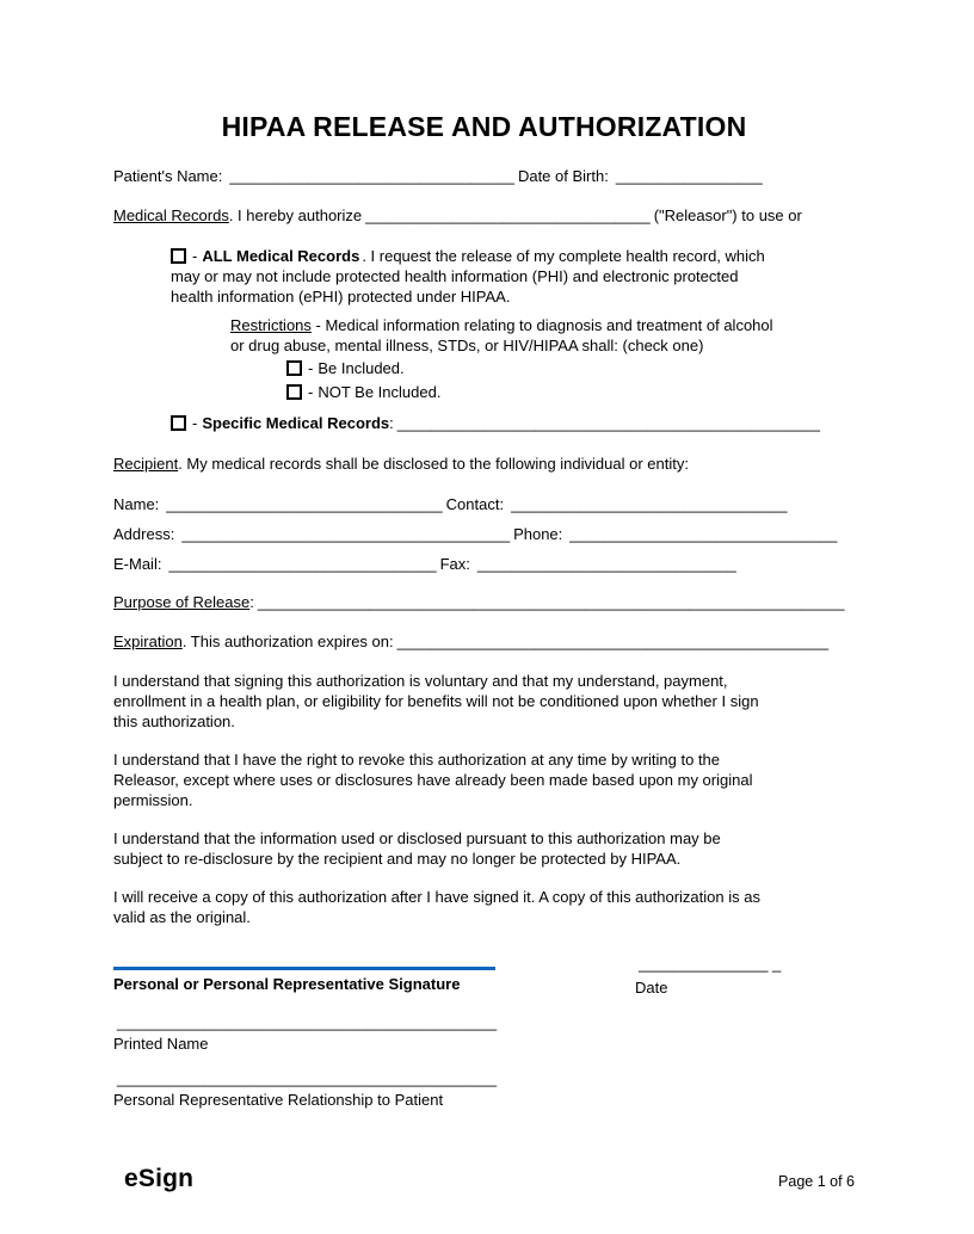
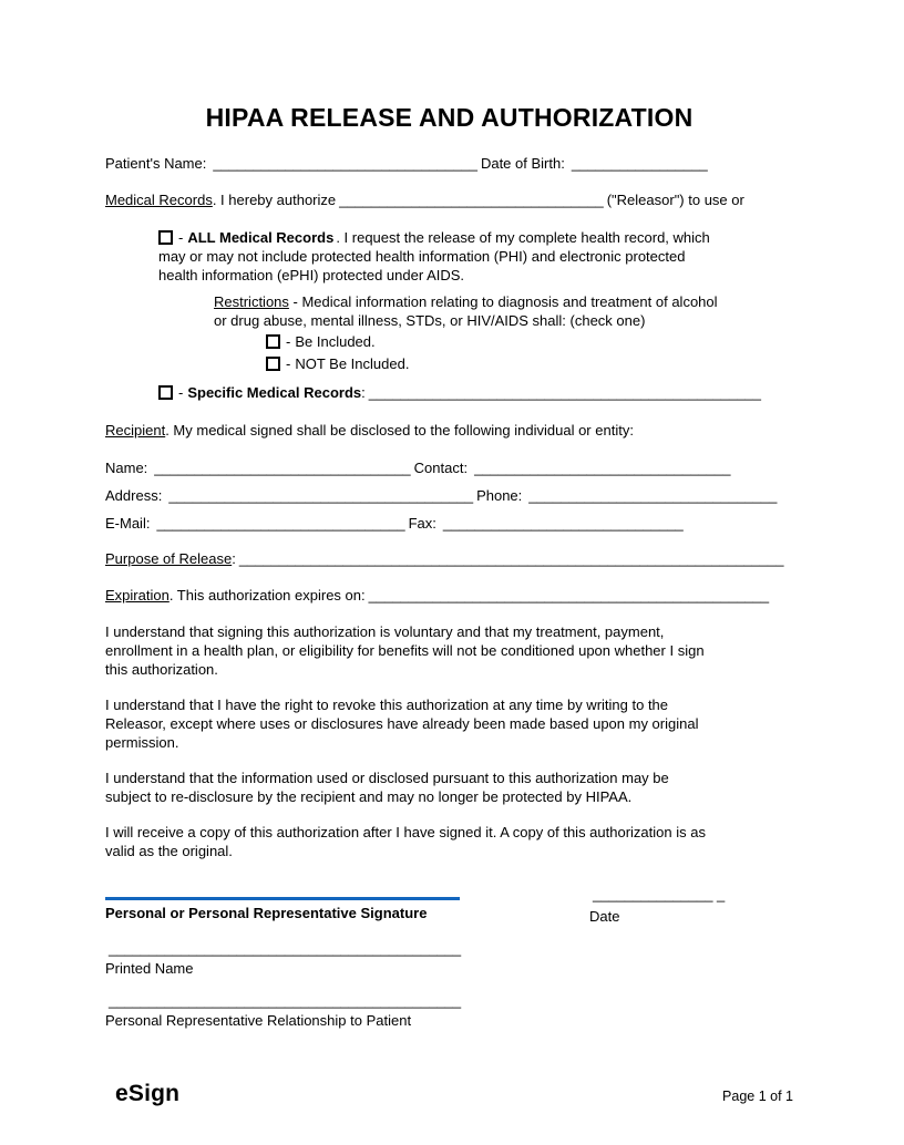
  HIPAA RELEASE AND AUTHORIZATION
  Patient's Name: _________________________________ Date of Birth: _________________
  Medical Records. I hereby authorize _________________________________ ("Releasor") to use or
  - ALL Medical Records . I request the release of my complete health record, which
  may or may not include protected health information (PHI) and electronic protected
- health information (ePHI) protected under HIPAA.
+ health information (ePHI) protected under AIDS.
  Restrictions - Medical information relating to diagnosis and treatment of alcohol
- or drug abuse, mental illness, STDs, or HIV/HIPAA shall: (check one)
+ or drug abuse, mental illness, STDs, or HIV/AIDS shall: (check one)
  - Be Included.
  - NOT Be Included.
  - Specific Medical Records: _________________________________________________
- Recipient. My medical records shall be disclosed to the following individual or entity:
+ Recipient. My medical signed shall be disclosed to the following individual or entity:
  Name: ________________________________ Contact: ________________________________
  Address: ______________________________________ Phone: _______________________________
  E-Mail: _______________________________ Fax: ______________________________
  Purpose of Release: ____________________________________________________________________
  Expiration. This authorization expires on: __________________________________________________
- I understand that signing this authorization is voluntary and that my understand, payment,
+ I understand that signing this authorization is voluntary and that my treatment, payment,
  enrollment in a health plan, or eligibility for benefits will not be conditioned upon whether I sign
  this authorization.
  I understand that I have the right to revoke this authorization at any time by writing to the
  Releasor, except where uses or disclosures have already been made based upon my original
  permission.
  I understand that the information used or disclosed pursuant to this authorization may be
  subject to re-disclosure by the recipient and may no longer be protected by HIPAA.
  I will receive a copy of this authorization after I have signed it. A copy of this authorization is as
  valid as the original.
  Personal or Personal Representative Signature
  _______________ _
  Date
  ____________________________________________
  Printed Name
  ____________________________________________
  Personal Representative Relationship to Patient
  eSign
- Page 1 of 6
+ Page 1 of 1
